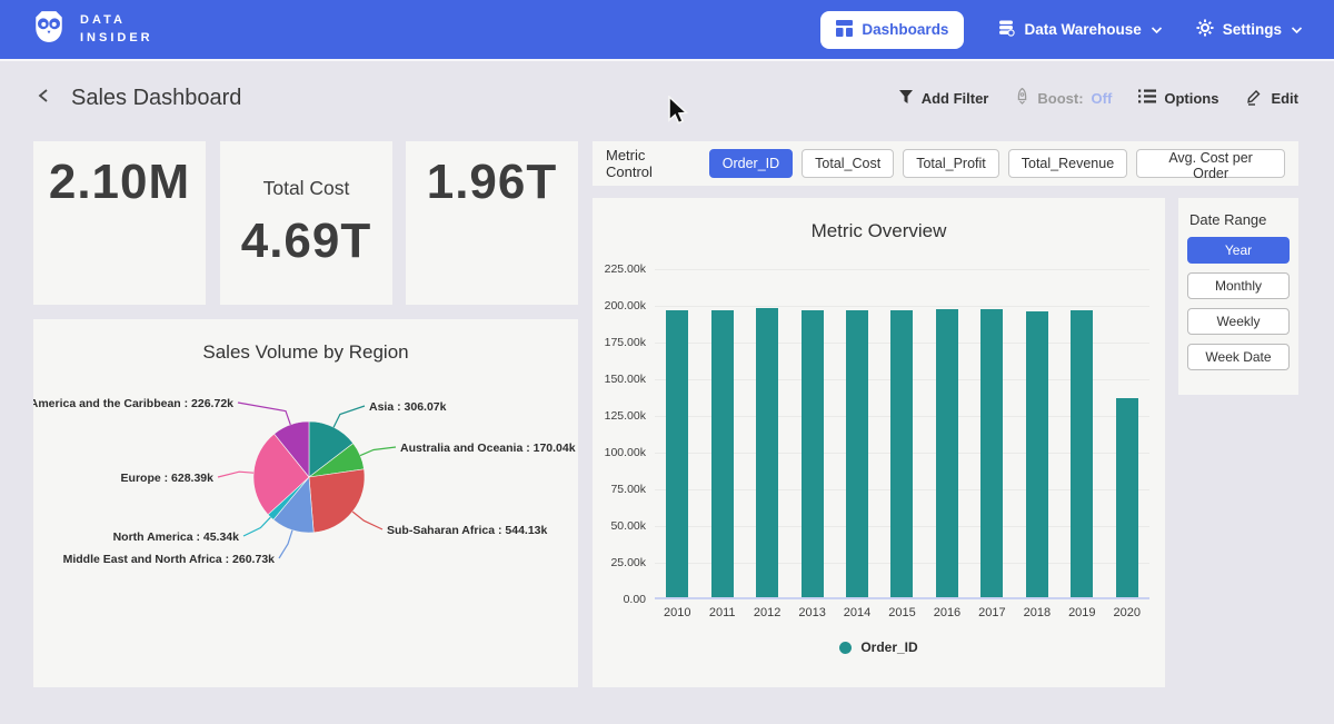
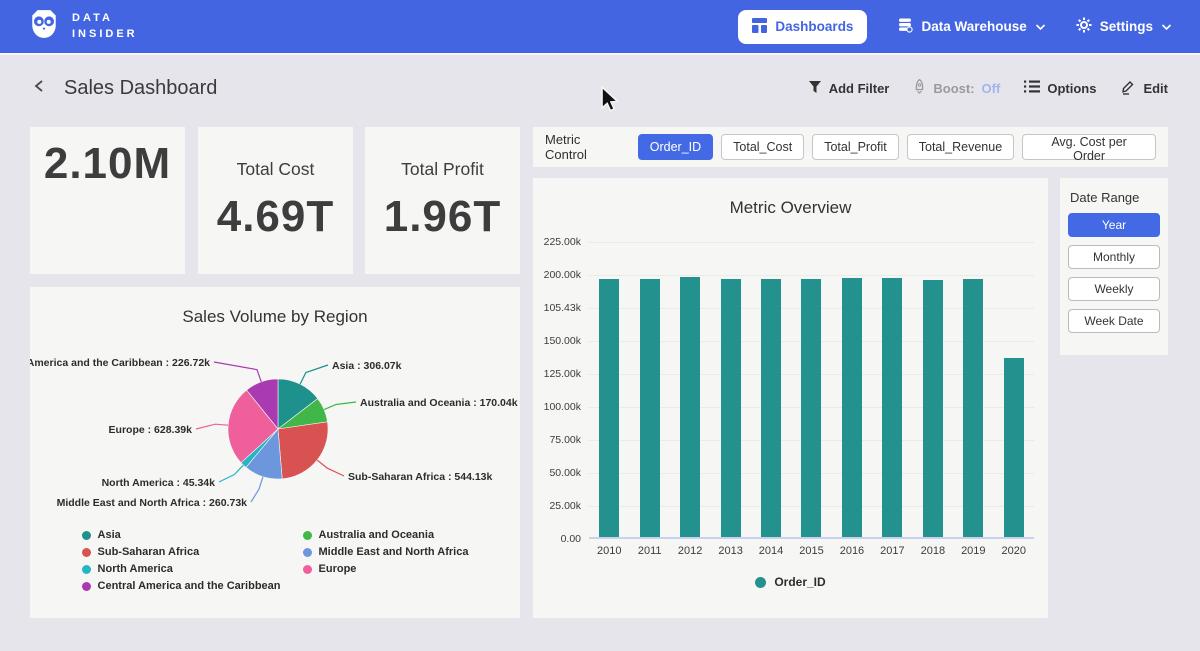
  DATA
  INSIDER
  Dashboards
  Data Warehouse
  Settings
  Sales Dashboard
  Add Filter
  Boost:
  Off
  Options
  Edit
  2.10M
  Total Cost
  4.69T
+ Total Profit
  1.96T
  Metric Control
  Order_ID
  Total_Cost
  Total_Profit
  Total_Revenue
  Avg. Cost per Order
  Metric Overview
  0.00
  25.00k
  50.00k
  75.00k
  100.00k
  125.00k
  150.00k
- 175.00k
+ 105.43k
  200.00k
  225.00k
  2010
  2011
  2012
  2013
  2014
  2015
  2016
  2017
  2018
  2019
  2020
  Order_ID
  Date Range
  Year
  Monthly
  Weekly
  Week Date
  Sales Volume by Region
  Asia : 306.07k
  Australia and Oceania : 170.04k
  Sub-Saharan Africa : 544.13k
  Middle East and North Africa : 260.73k
  North America : 45.34k
  Europe : 628.39k
  America and the Caribbean : 226.72k
+ Asia
+ Sub-Saharan Africa
+ North America
+ Central America and the Caribbean
+ Australia and Oceania
+ Middle East and North Africa
+ Europe
